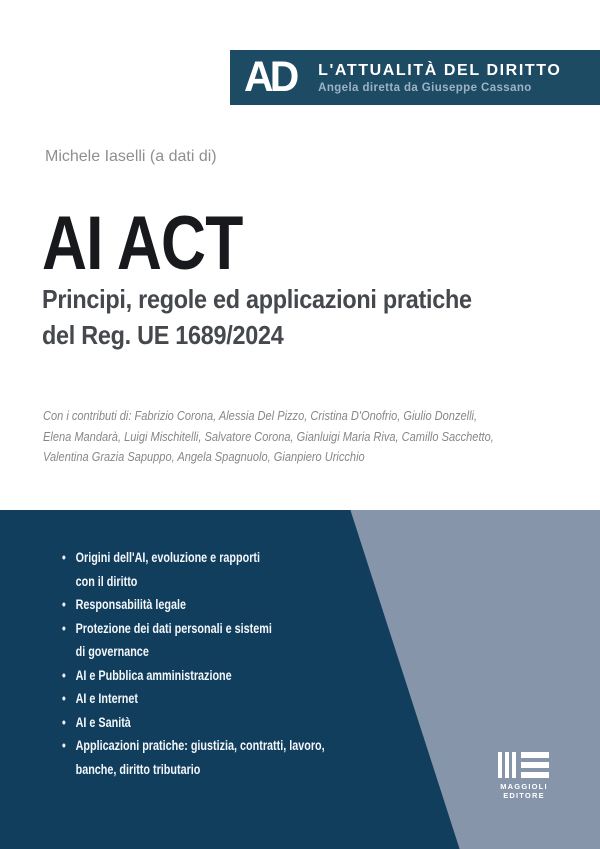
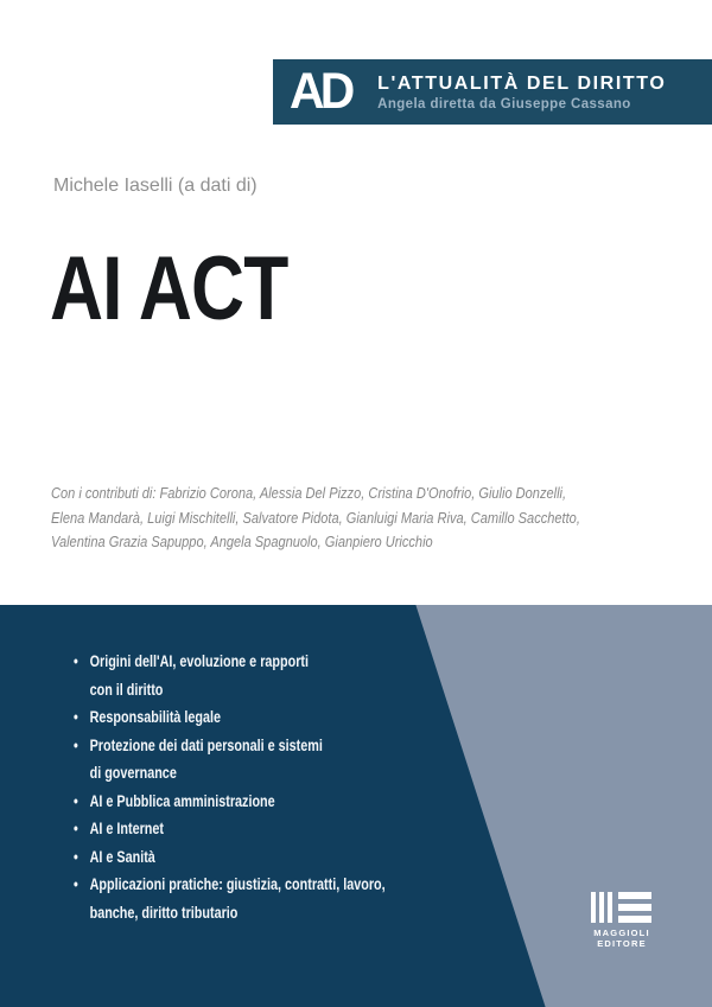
  AD
  L'ATTUALITÀ DEL DIRITTO
  Angela diretta da Giuseppe Cassano
  Michele Iaselli (a dati di)
  AI ACT
- Principi, regole ed applicazioni pratiche
- del Reg. UE 1689/2024
  Con i contributi di: Fabrizio Corona, Alessia Del Pizzo, Cristina D'Onofrio, Giulio Donzelli,
- Elena Mandarà, Luigi Mischitelli, Salvatore Corona, Gianluigi Maria Riva, Camillo Sacchetto,
+ Elena Mandarà, Luigi Mischitelli, Salvatore Pidota, Gianluigi Maria Riva, Camillo Sacchetto,
  Valentina Grazia Sapuppo, Angela Spagnuolo, Gianpiero Uricchio
  Origini dell'AI, evoluzione e rapporti
  con il diritto
  Responsabilità legale
  Protezione dei dati personali e sistemi
  di governance
  AI e Pubblica amministrazione
  AI e Internet
  AI e Sanità
  Applicazioni pratiche: giustizia, contratti, lavoro,
  banche, diritto tributario
  MAGGIOLI
  EDITORE
